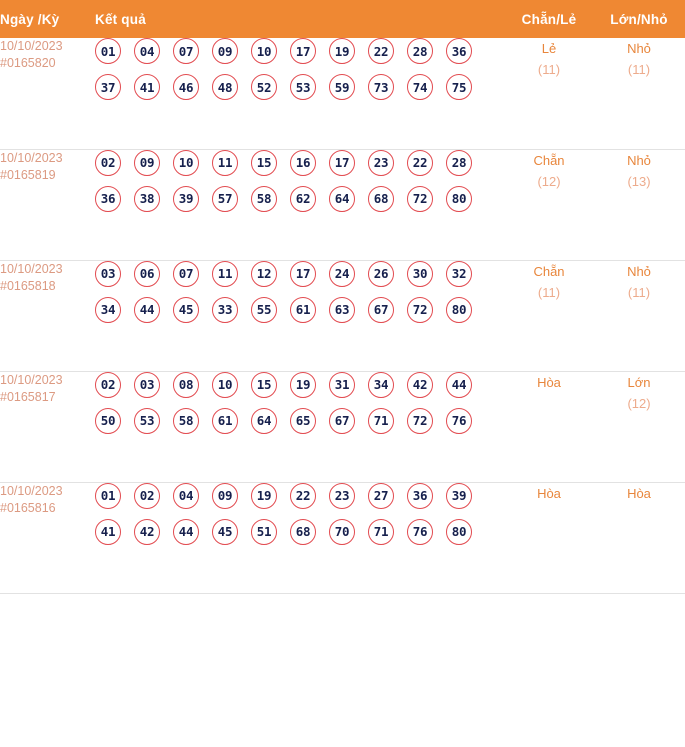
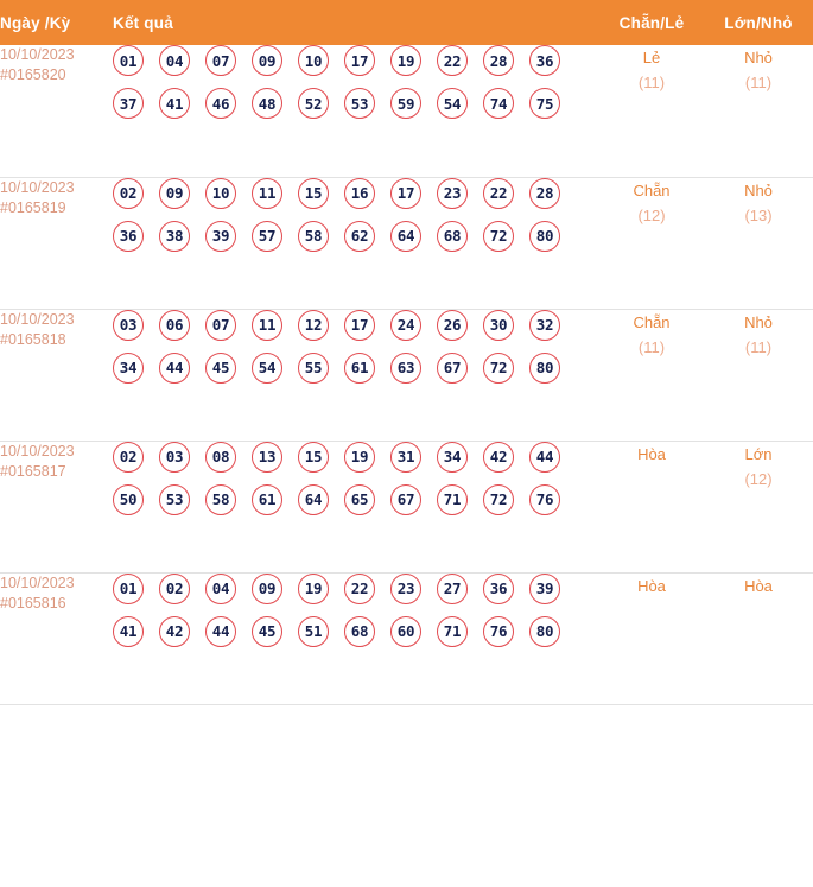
  Ngày /Kỳ	Kết quả	Chẵn/Lẻ	Lớn/Nhỏ
- 10/10/2023#0165820	01 04 07 09 10 17 19 22 28 3637 41 46 48 52 53 59 73 74 75	Lẻ(11)	Nhỏ(11)
+ 10/10/2023#0165820	01 04 07 09 10 17 19 22 28 3637 41 46 48 52 53 59 54 74 75	Lẻ(11)	Nhỏ(11)
  10/10/2023#0165819	02 09 10 11 15 16 17 23 22 2836 38 39 57 58 62 64 68 72 80	Chẵn(12)	Nhỏ(13)
- 10/10/2023#0165818	03 06 07 11 12 17 24 26 30 3234 44 45 33 55 61 63 67 72 80	Chẵn(11)	Nhỏ(11)
+ 10/10/2023#0165818	03 06 07 11 12 17 24 26 30 3234 44 45 54 55 61 63 67 72 80	Chẵn(11)	Nhỏ(11)
- 10/10/2023#0165817	02 03 08 10 15 19 31 34 42 4450 53 58 61 64 65 67 71 72 76	Hòa	Lớn(12)
+ 10/10/2023#0165817	02 03 08 13 15 19 31 34 42 4450 53 58 61 64 65 67 71 72 76	Hòa	Lớn(12)
- 10/10/2023#0165816	01 02 04 09 19 22 23 27 36 3941 42 44 45 51 68 70 71 76 80	Hòa	Hòa
+ 10/10/2023#0165816	01 02 04 09 19 22 23 27 36 3941 42 44 45 51 68 60 71 76 80	Hòa	Hòa
